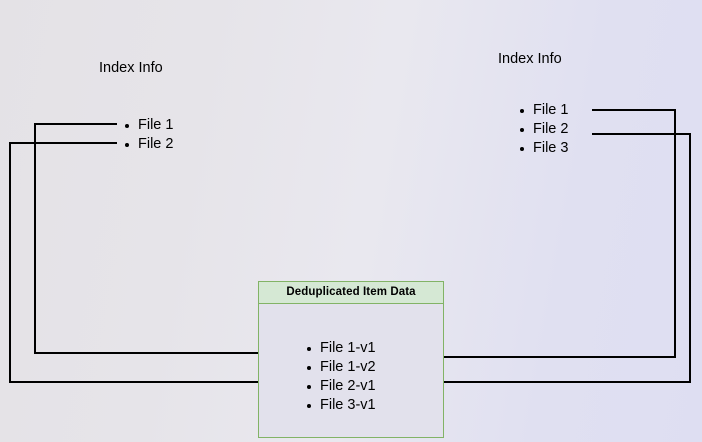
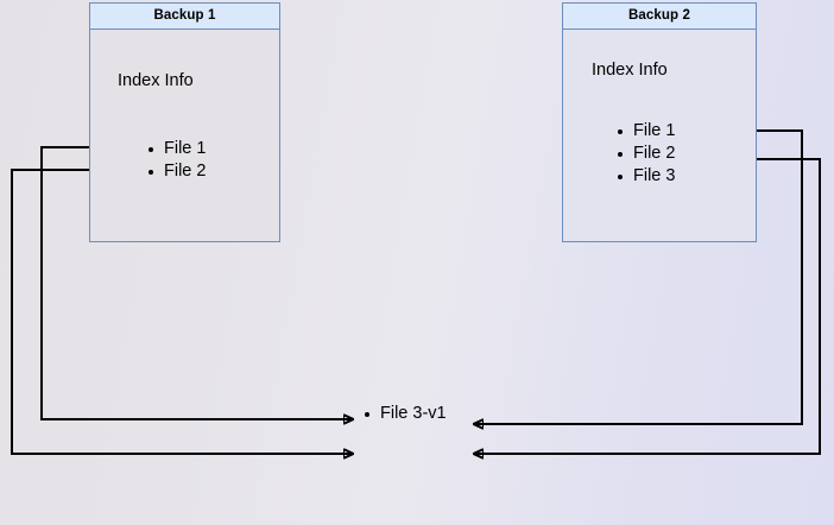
+ Backup 1
  Index Info
  File 1
  File 2
+ Backup 2
  Index Info
  File 1
  File 2
  File 3
- Deduplicated Item Data
- File 1-v1
- File 1-v2
- File 2-v1
  File 3-v1
